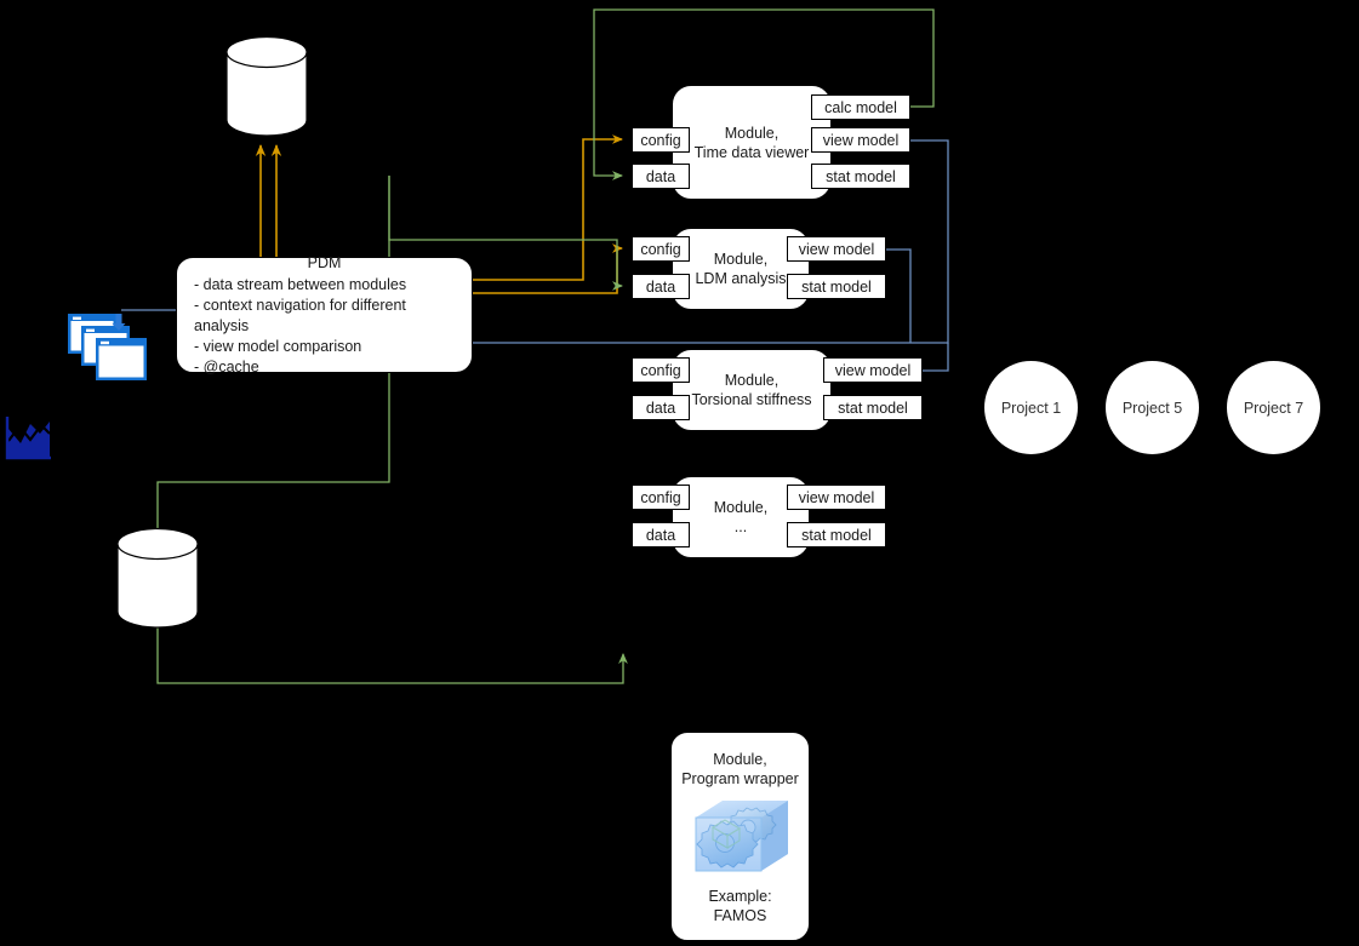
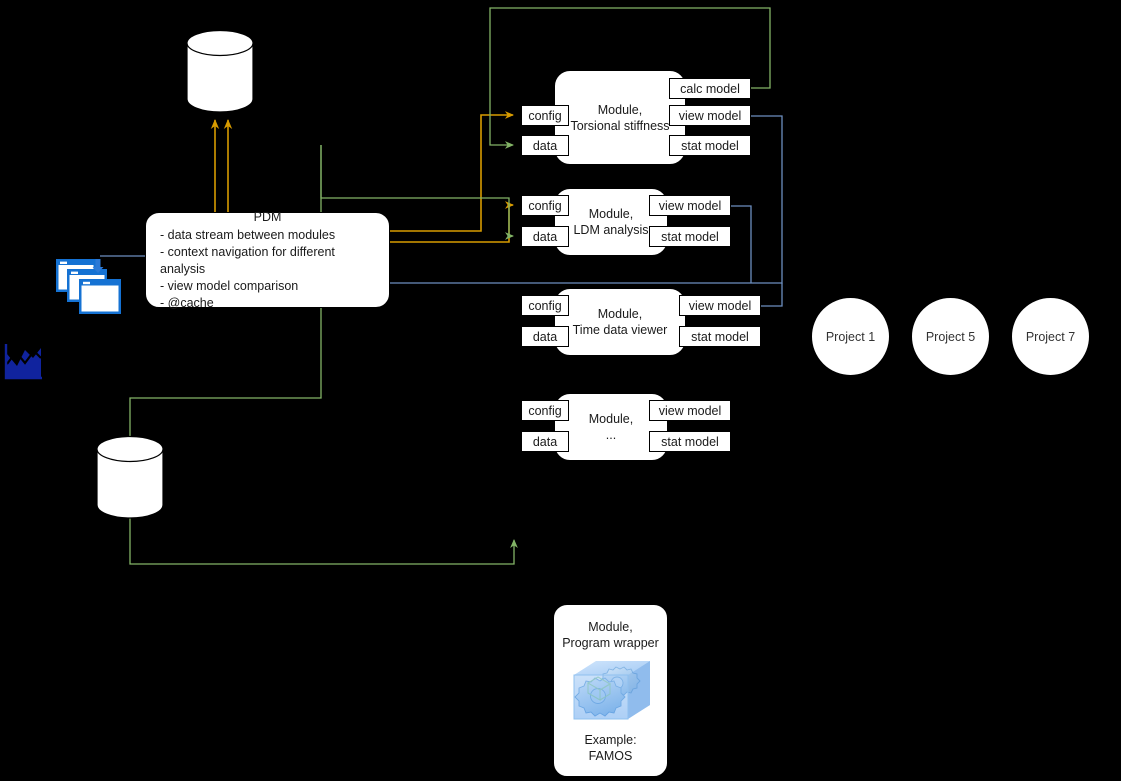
  PDM
  - data stream between modules
  - context navigation for different analysis
  - view model comparison
  - @cache
  Module,
- Time data viewer
+ Torsional stiffness
  config
  data
  calc model
  view model
  stat model
  Module,
  LDM analysis
  config
  data
  view model
  stat model
  Module,
- Torsional stiffness
+ Time data viewer
  config
  data
  view model
  stat model
  Module,
  ...
  config
  data
  view model
  stat model
  Project 1
  Project 5
  Project 7
  Module,
  Program wrapper
  Example: FAMOS
